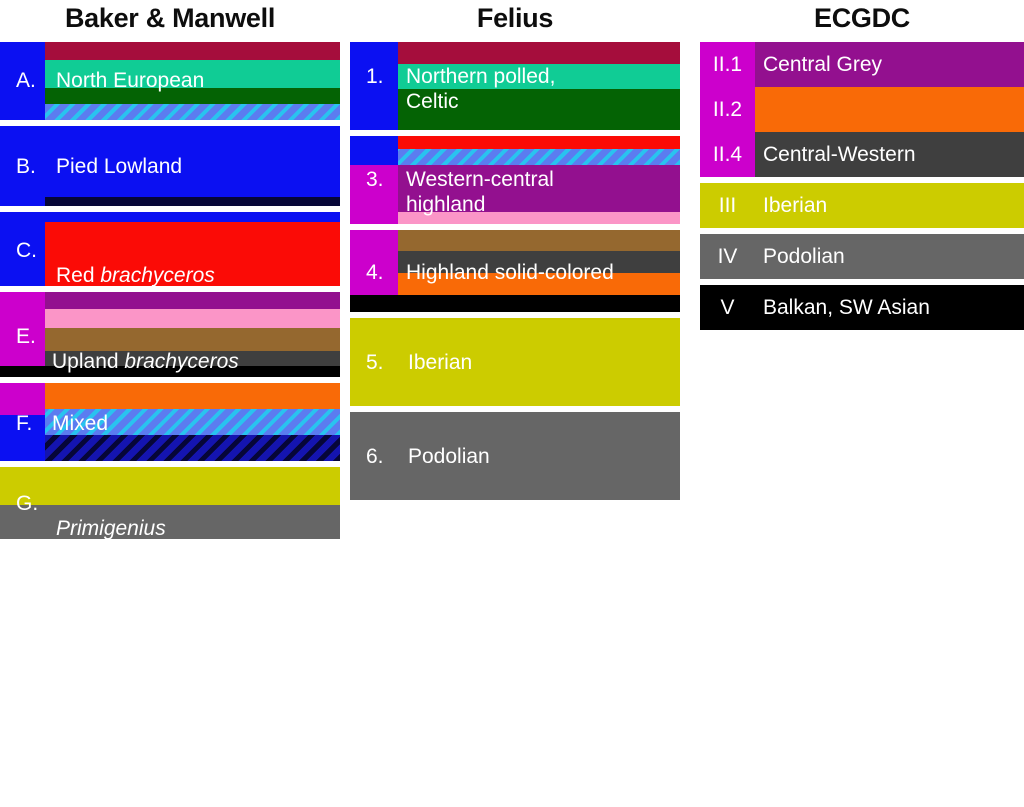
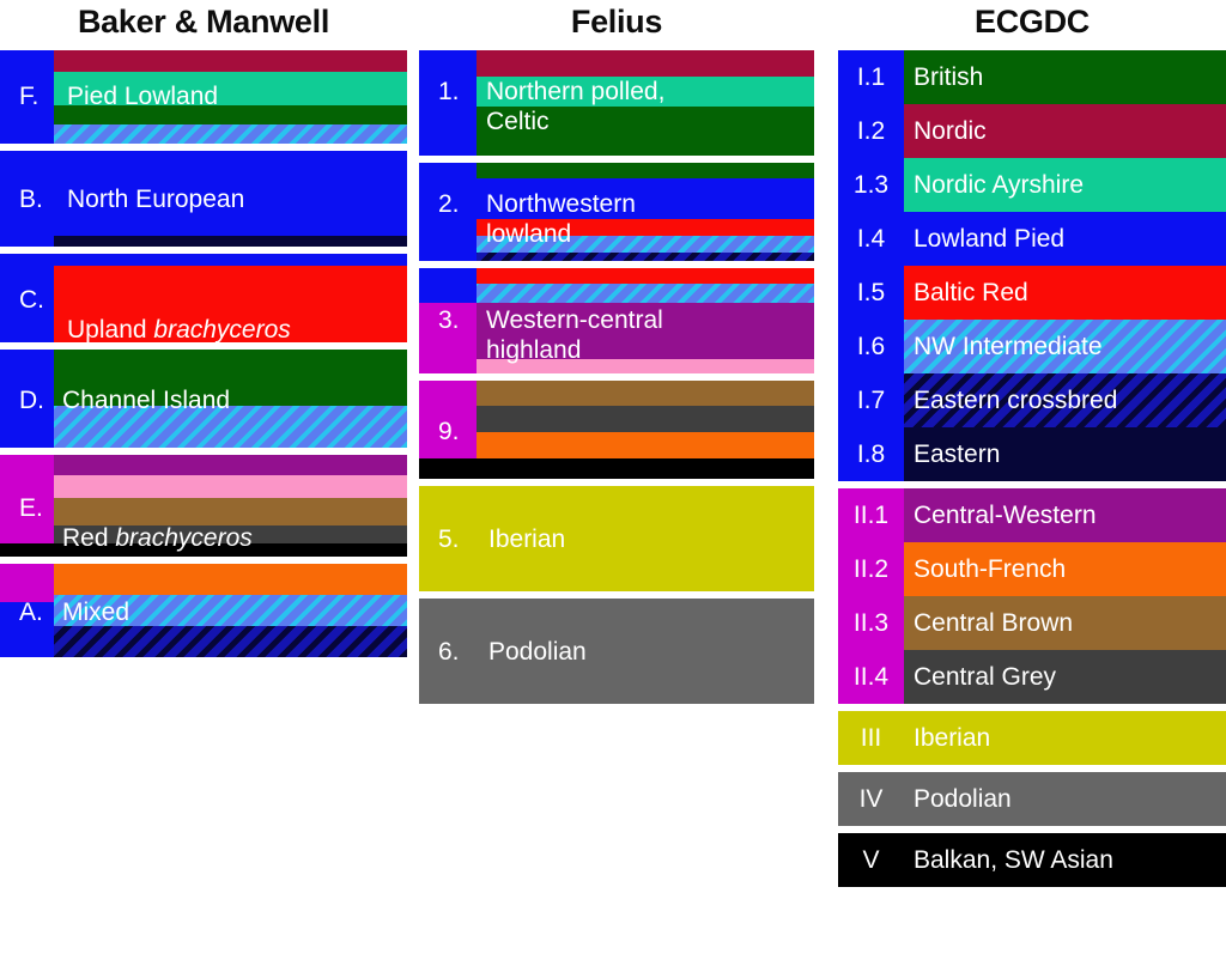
  Baker & Manwell
- A.
+ F.
- North European
+ Pied Lowland
  B.
- Pied Lowland
+ North European
  C.
- Red brachyceros
+ Upland brachyceros
+ D.
+ Channel Island
  E.
- Upland brachyceros
+ Red brachyceros
- F.
+ A.
  Mixed
- G.
- Primigenius
  Felius
  1.
  Northern polled,
  Celtic
+ 2.
+ Northwestern
+ lowland
  3.
  Western-central
  highland
- 4.
+ 9.
- Highland solid-colored
  5.
  Iberian
  6.
  Podolian
  ECGDC
+ I.1
+ British
+ I.2
+ Nordic
+ 1.3
+ Nordic Ayrshire
+ I.4
+ Lowland Pied
+ I.5
+ Baltic Red
+ I.6
+ NW Intermediate
+ I.7
+ Eastern crossbred
+ I.8
+ Eastern
  II.1
- Central Grey
+ Central-Western
  II.2
+ South-French
+ II.3
+ Central Brown
  II.4
- Central-Western
+ Central Grey
  III
  Iberian
  IV
  Podolian
  V
  Balkan, SW Asian
